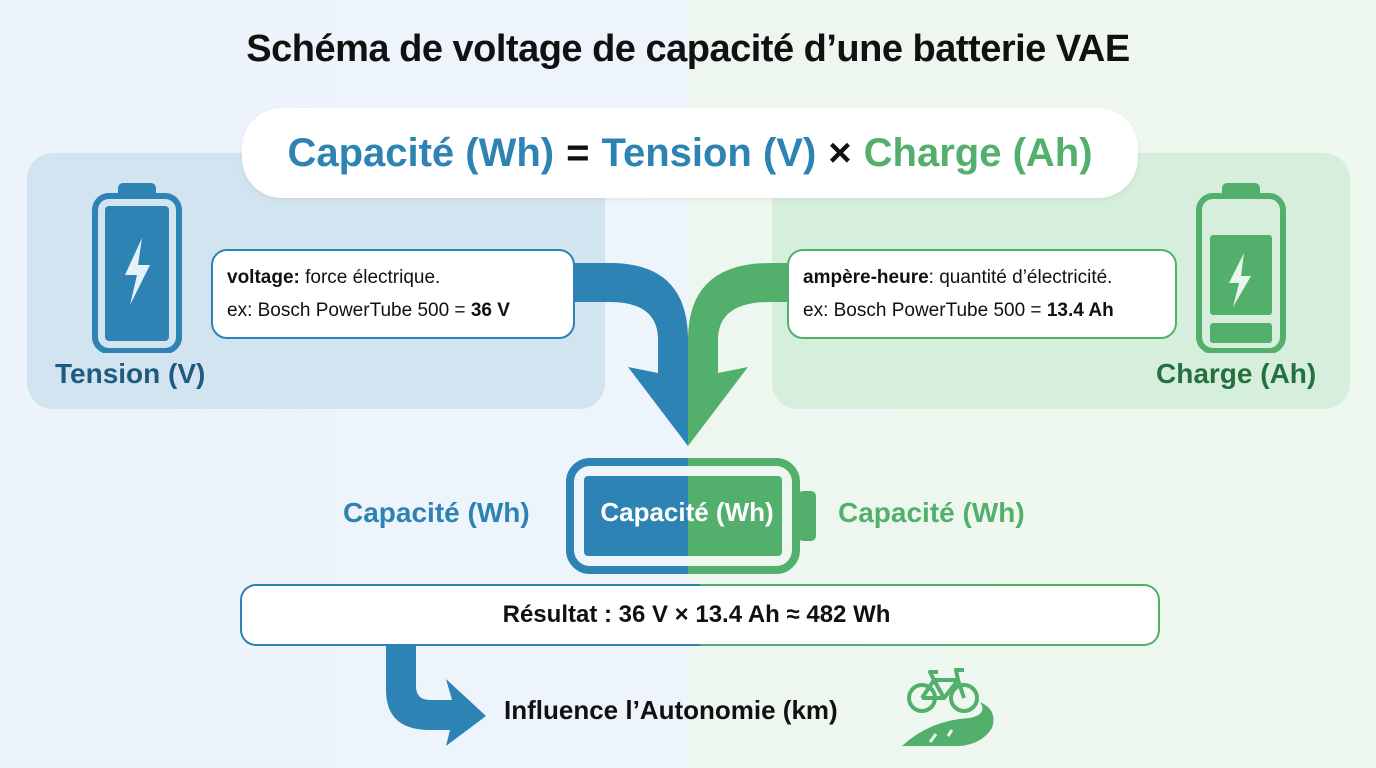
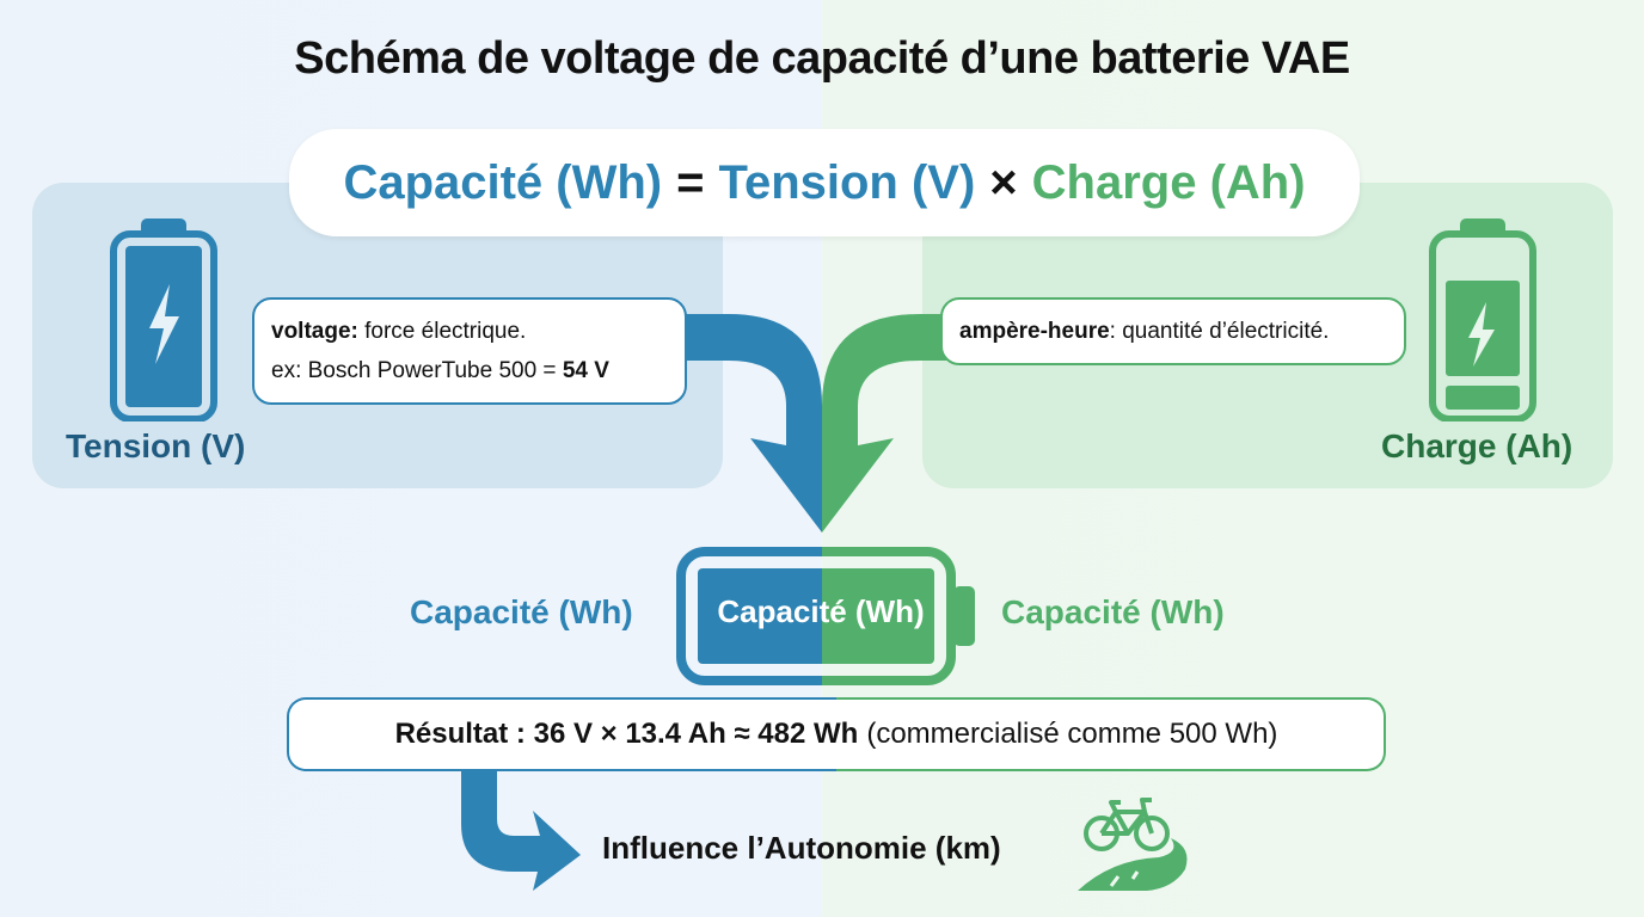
  Schéma de voltage de capacité d’une batterie VAE
  Capacité (Wh)
  =
  Tension (V)
  ×
  Charge (Ah)
  Tension (V)
  Charge (Ah)
  voltage: force électrique.
- ex: Bosch PowerTube 500 = 36 V
+ ex: Bosch PowerTube 500 = 54 V
  ampère-heure: quantité d’électricité.
- ex: Bosch PowerTube 500 = 13.4 Ah
  Capacité (Wh)
  Capacité (Wh)
  Capacité (Wh)
  Résultat : 36 V × 13.4 Ah ≈ 482 Wh
+ (commercialisé comme 500 Wh)
  Influence l’Autonomie (km)
